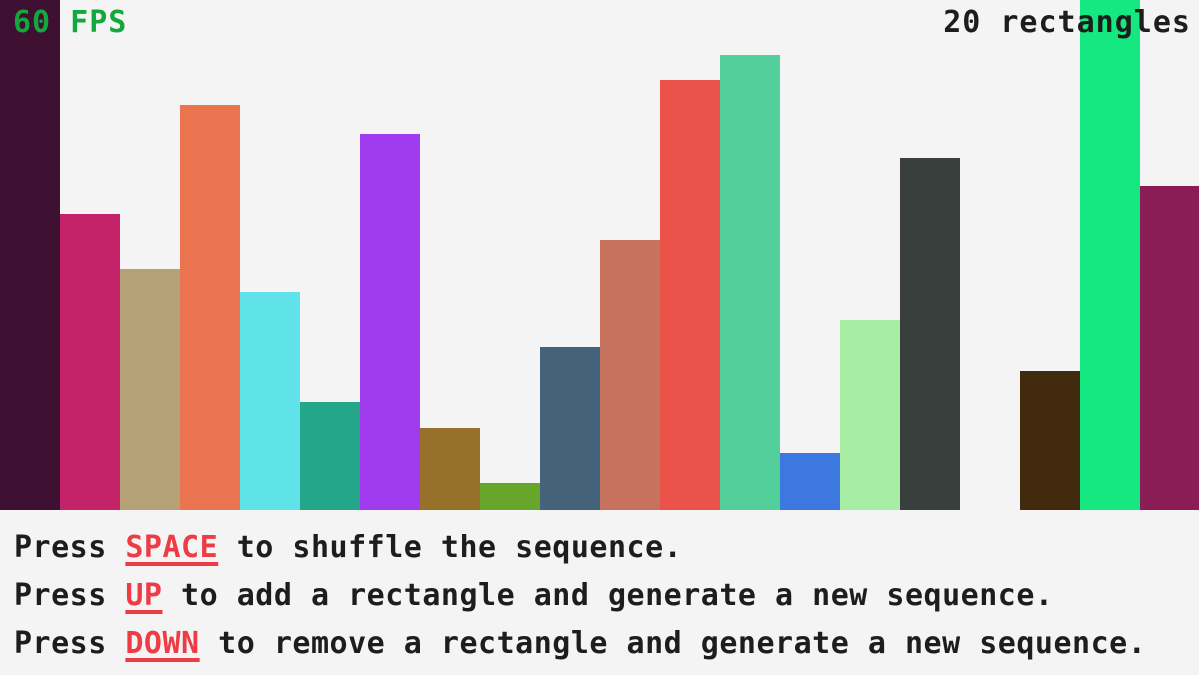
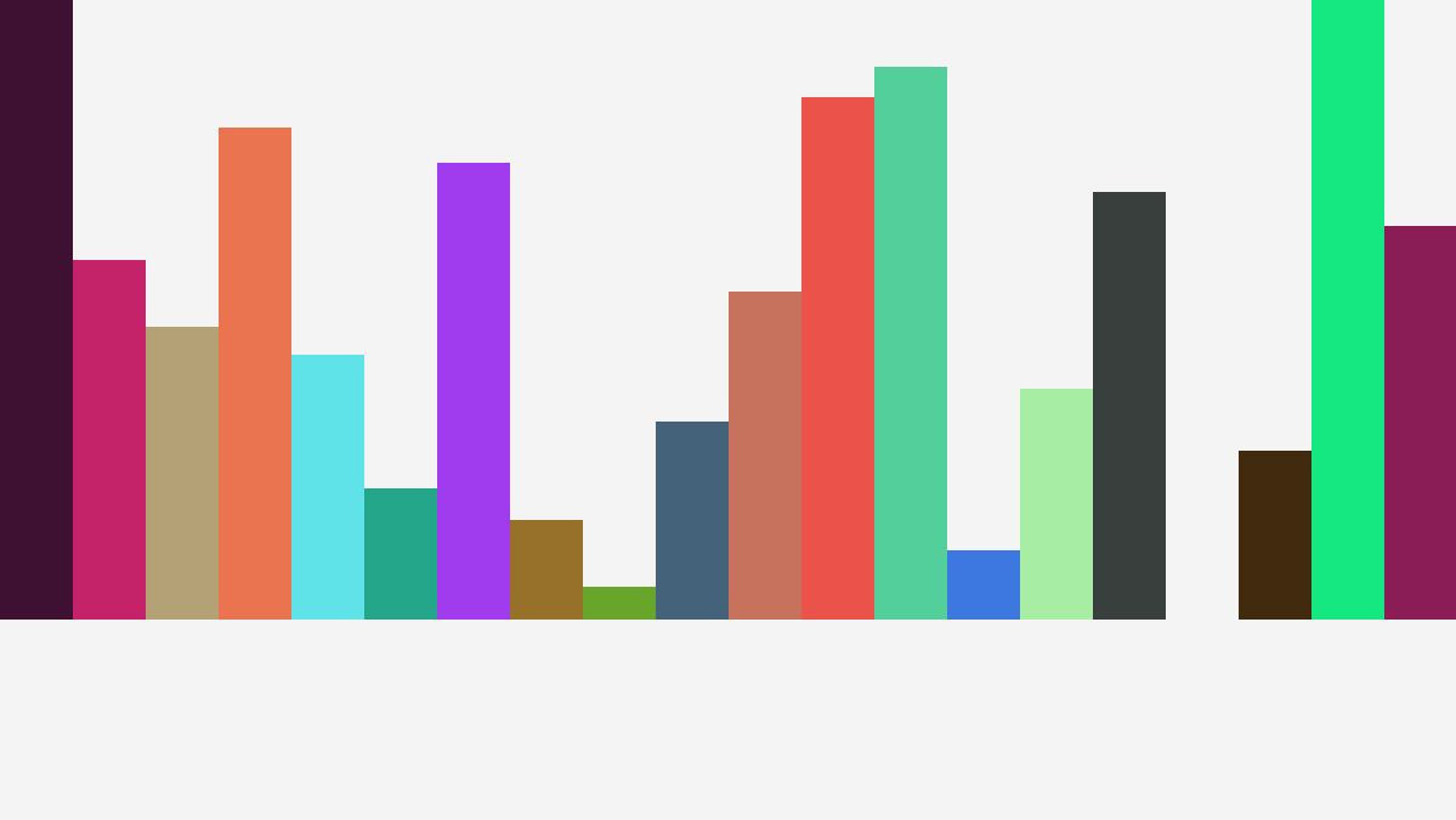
- 60 FPS
- 20 rectangles
- Press SPACE to shuffle the sequence.
- Press UP to add a rectangle and generate a new sequence.
- Press DOWN to remove a rectangle and generate a new sequence.
